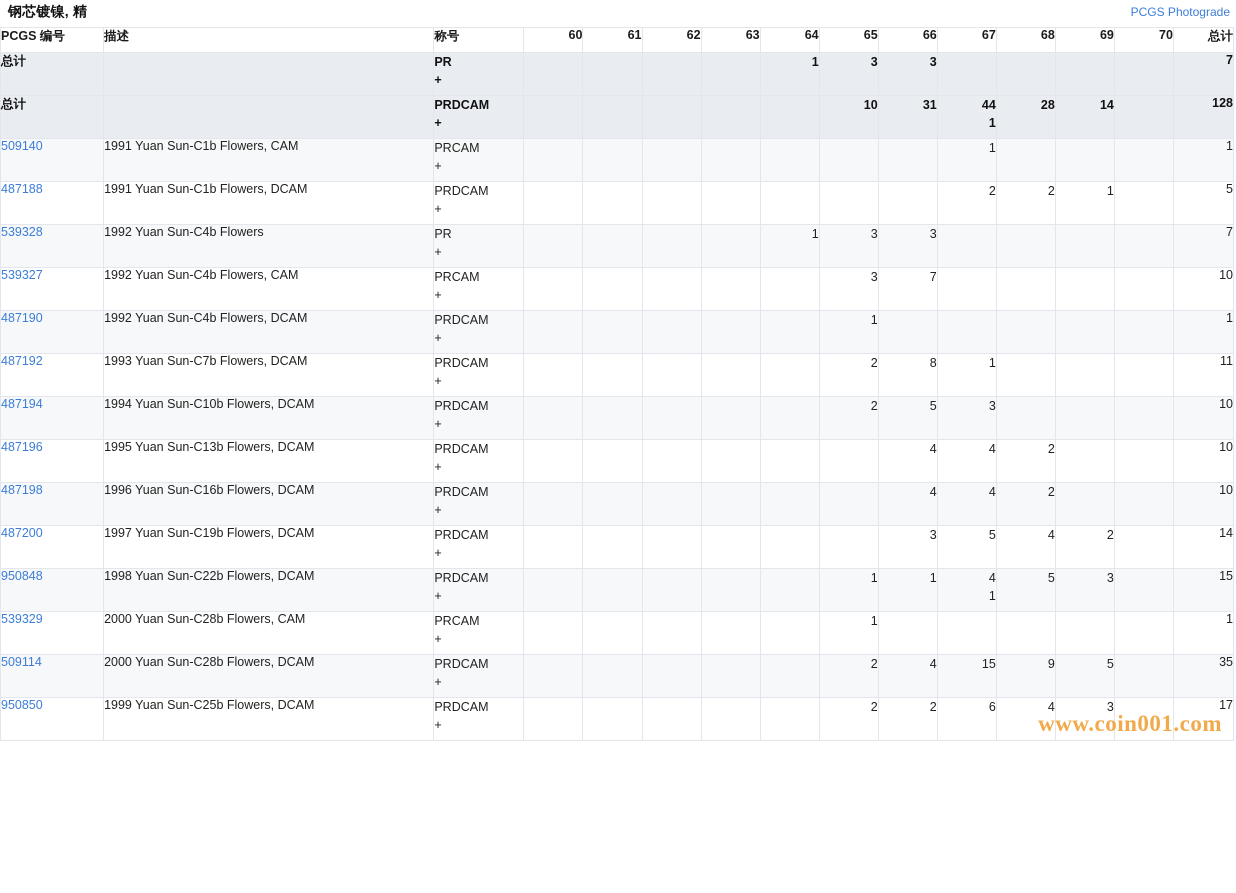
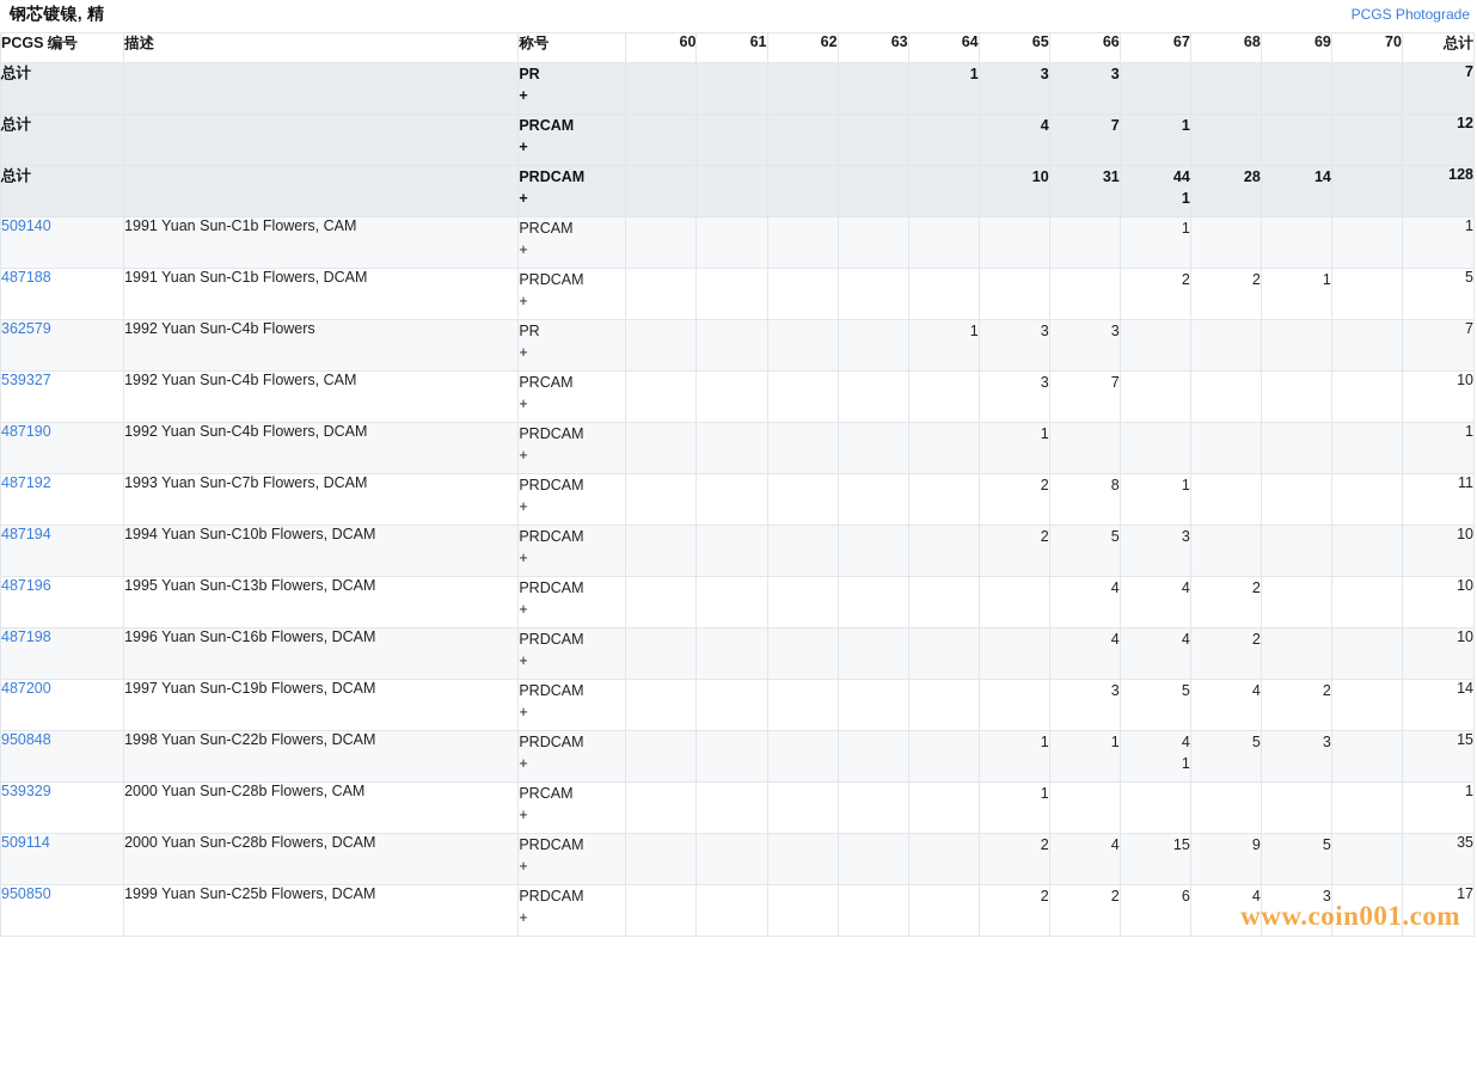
  钢芯镀镍, 精
  PCGS Photograde
  PCGS 编号	描述	称号	60	61	62	63	64	65	66	67	68	69	70	总计
  总计		PR +					1	3	3					7
+ 总计		PRCAM +						4	7	1				12
  总计		PRDCAM +						10	31	44 1	28	14		128
  509140	1991 Yuan Sun-C1b Flowers, CAM	PRCAM +								1				1
  487188	1991 Yuan Sun-C1b Flowers, DCAM	PRDCAM +								2	2	1		5
- 539328	1992 Yuan Sun-C4b Flowers	PR +					1	3	3					7
+ 362579	1992 Yuan Sun-C4b Flowers	PR +					1	3	3					7
  539327	1992 Yuan Sun-C4b Flowers, CAM	PRCAM +						3	7					10
  487190	1992 Yuan Sun-C4b Flowers, DCAM	PRDCAM +						1						1
  487192	1993 Yuan Sun-C7b Flowers, DCAM	PRDCAM +						2	8	1				11
  487194	1994 Yuan Sun-C10b Flowers, DCAM	PRDCAM +						2	5	3				10
  487196	1995 Yuan Sun-C13b Flowers, DCAM	PRDCAM +							4	4	2			10
  487198	1996 Yuan Sun-C16b Flowers, DCAM	PRDCAM +							4	4	2			10
  487200	1997 Yuan Sun-C19b Flowers, DCAM	PRDCAM +							3	5	4	2		14
  950848	1998 Yuan Sun-C22b Flowers, DCAM	PRDCAM +						1	1	4 1	5	3		15
  539329	2000 Yuan Sun-C28b Flowers, CAM	PRCAM +						1						1
  509114	2000 Yuan Sun-C28b Flowers, DCAM	PRDCAM +						2	4	15	9	5		35
  950850	1999 Yuan Sun-C25b Flowers, DCAM	PRDCAM +						2	2	6	4	3		17
  www.coin001.com
